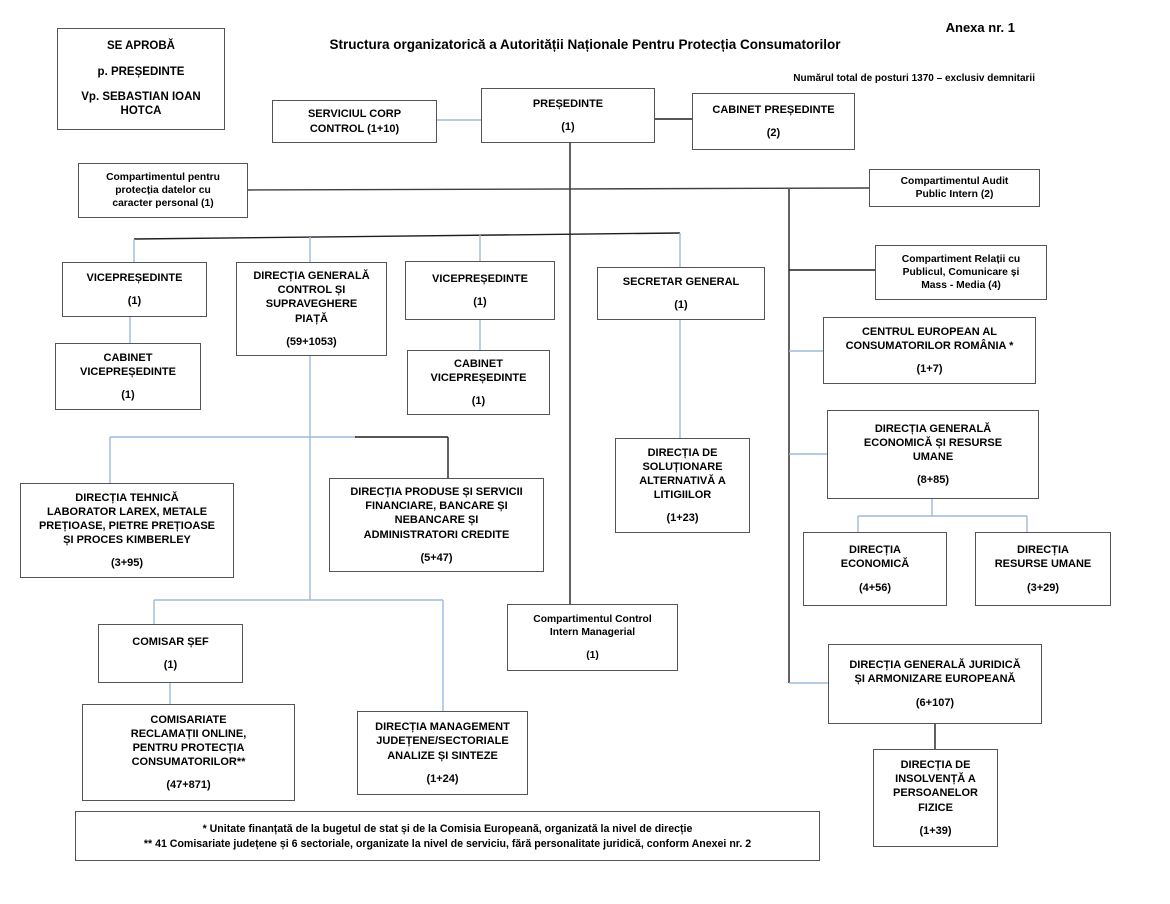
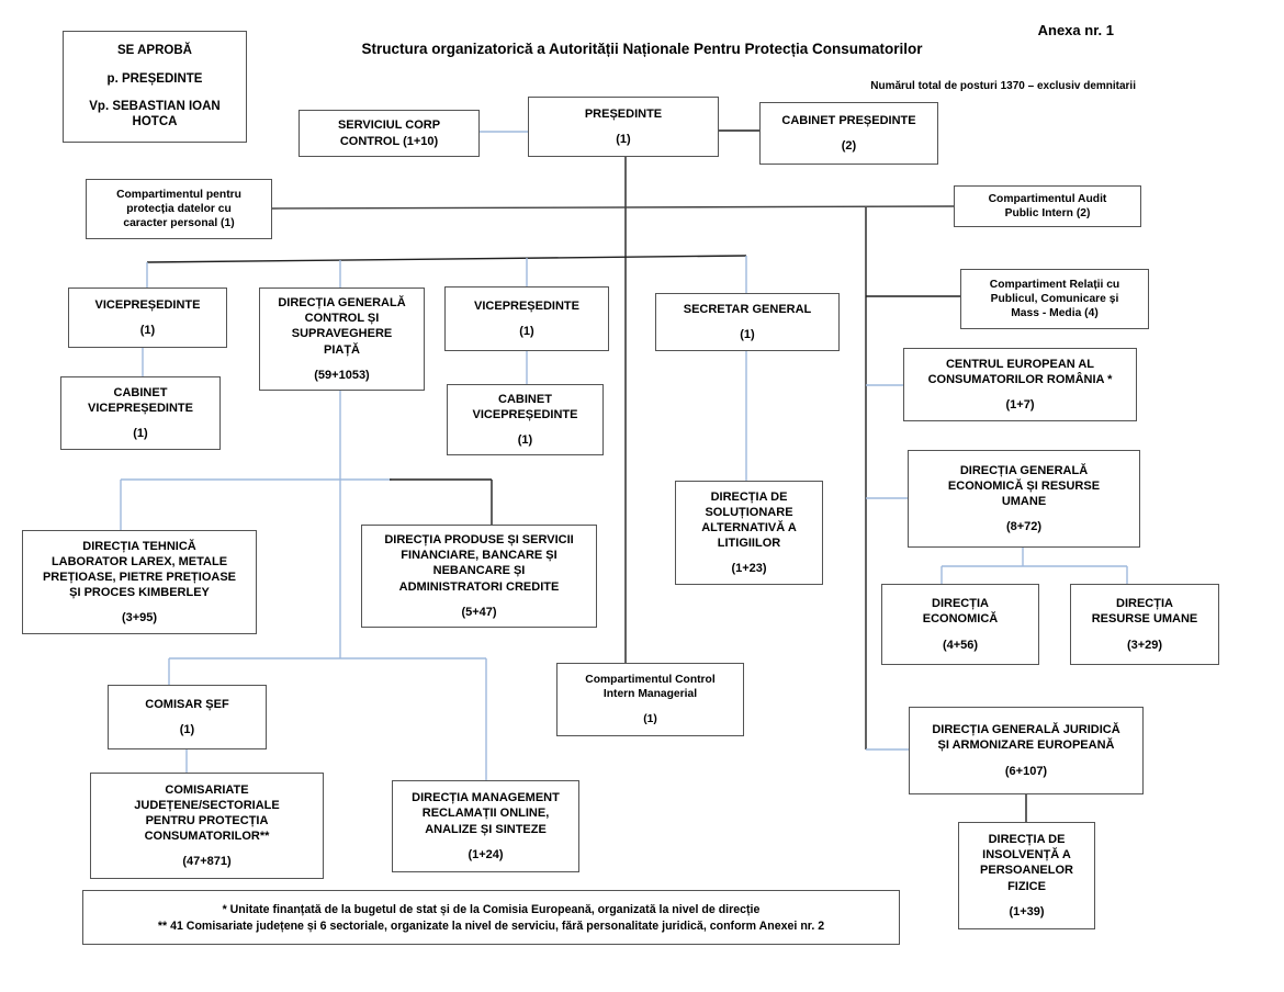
  Anexa nr. 1
  Structura organizatorică a Autorității Naționale Pentru Protecția Consumatorilor
  Numărul total de posturi 1370 – exclusiv demnitarii
  SE APROBĂ
  p. PREȘEDINTE
  Vp. SEBASTIAN IOAN HOTCA
  SERVICIUL CORP
  CONTROL (1+10)
  PREȘEDINTE
  (1)
  CABINET PREȘEDINTE
  (2)
  Compartimentul pentru
  protecția datelor cu
  caracter personal (1)
  Compartimentul Audit
  Public Intern (2)
  Compartiment Relații cu
  Publicul, Comunicare și
  Mass - Media (4)
  VICEPREȘEDINTE
  (1)
  DIRECȚIA GENERALĂ
  CONTROL ȘI
  SUPRAVEGHERE
  PIAȚĂ
  (59+1053)
  VICEPREȘEDINTE
  (1)
  SECRETAR GENERAL
  (1)
  CABINET
  VICEPREȘEDINTE
  (1)
  CABINET
  VICEPREȘEDINTE
  (1)
  CENTRUL EUROPEAN AL
  CONSUMATORILOR ROMÂNIA *
  (1+7)
  DIRECȚIA GENERALĂ
  ECONOMICĂ ȘI RESURSE
  UMANE
- (8+85)
+ (8+72)
  DIRECȚIA DE
  SOLUȚIONARE
  ALTERNATIVĂ A
  LITIGIILOR
  (1+23)
  DIRECȚIA TEHNICĂ
  LABORATOR LAREX, METALE
  PREȚIOASE, PIETRE PREȚIOASE
  ȘI PROCES KIMBERLEY
  (3+95)
  DIRECȚIA PRODUSE ȘI SERVICII
  FINANCIARE, BANCARE ȘI
  NEBANCARE ȘI
  ADMINISTRATORI CREDITE
  (5+47)
  DIRECȚIA
  ECONOMICĂ
  (4+56)
  DIRECȚIA
  RESURSE UMANE
  (3+29)
  Compartimentul Control
  Intern Managerial
  (1)
  COMISAR ȘEF
  (1)
  DIRECȚIA GENERALĂ JURIDICĂ
  ȘI ARMONIZARE EUROPEANĂ
  (6+107)
  COMISARIATE
- RECLAMAȚII ONLINE,
+ JUDEȚENE/SECTORIALE
  PENTRU PROTECȚIA
  CONSUMATORILOR**
  (47+871)
  DIRECȚIA MANAGEMENT
- JUDEȚENE/SECTORIALE
+ RECLAMAȚII ONLINE,
  ANALIZE ȘI SINTEZE
  (1+24)
  DIRECȚIA DE
  INSOLVENȚĂ A
  PERSOANELOR
  FIZICE
  (1+39)
  * Unitate finanțată de la bugetul de stat și de la Comisia Europeană, organizată la nivel de direcție
  ** 41 Comisariate județene și 6 sectoriale, organizate la nivel de serviciu, fără personalitate juridică, conform Anexei nr. 2
